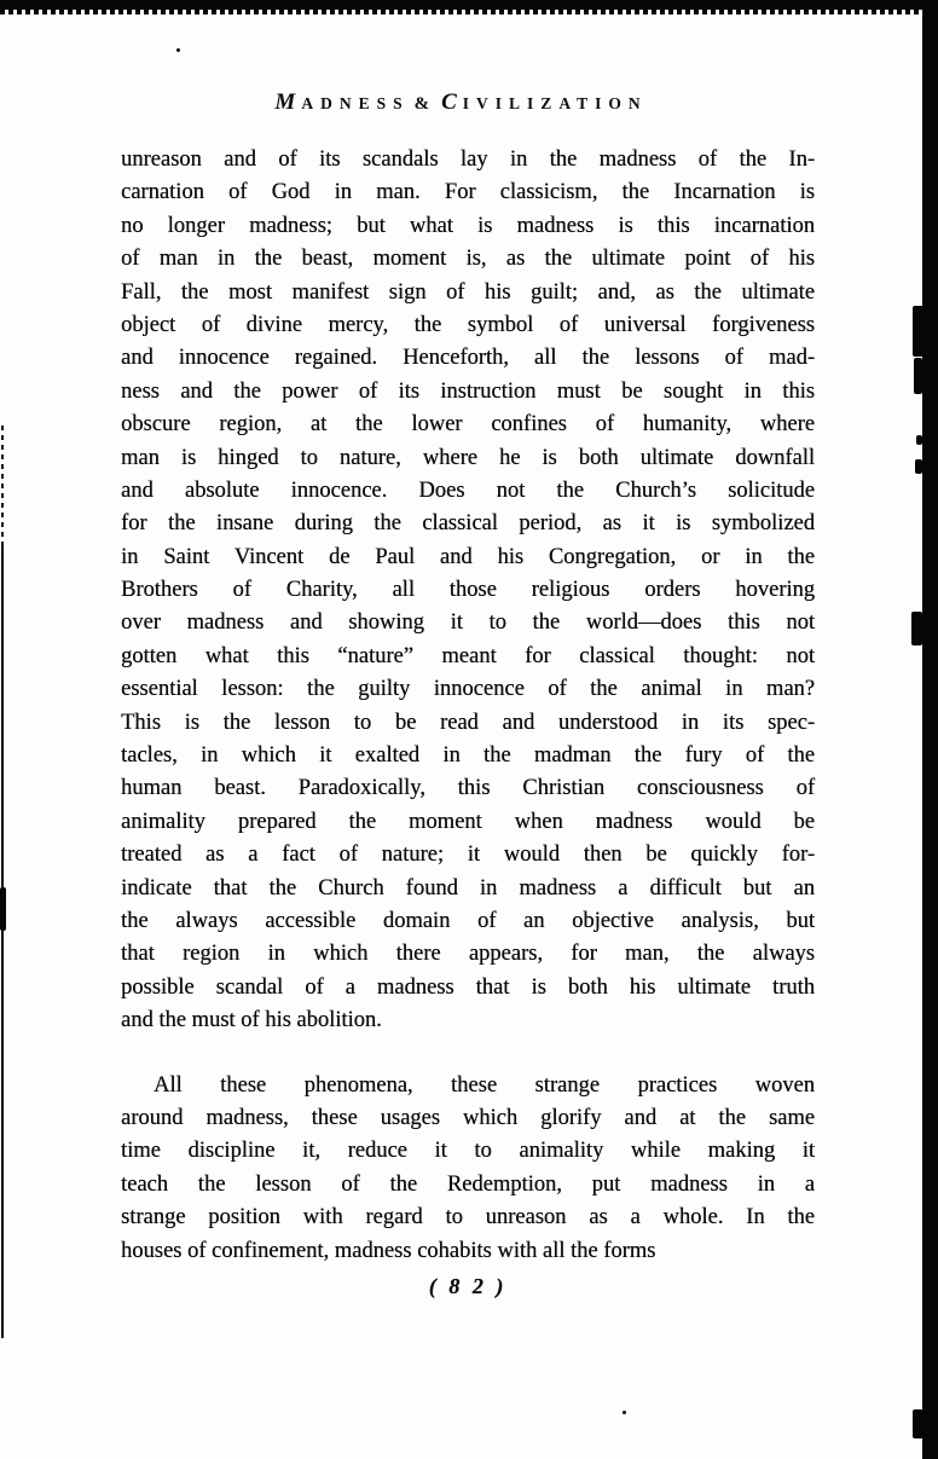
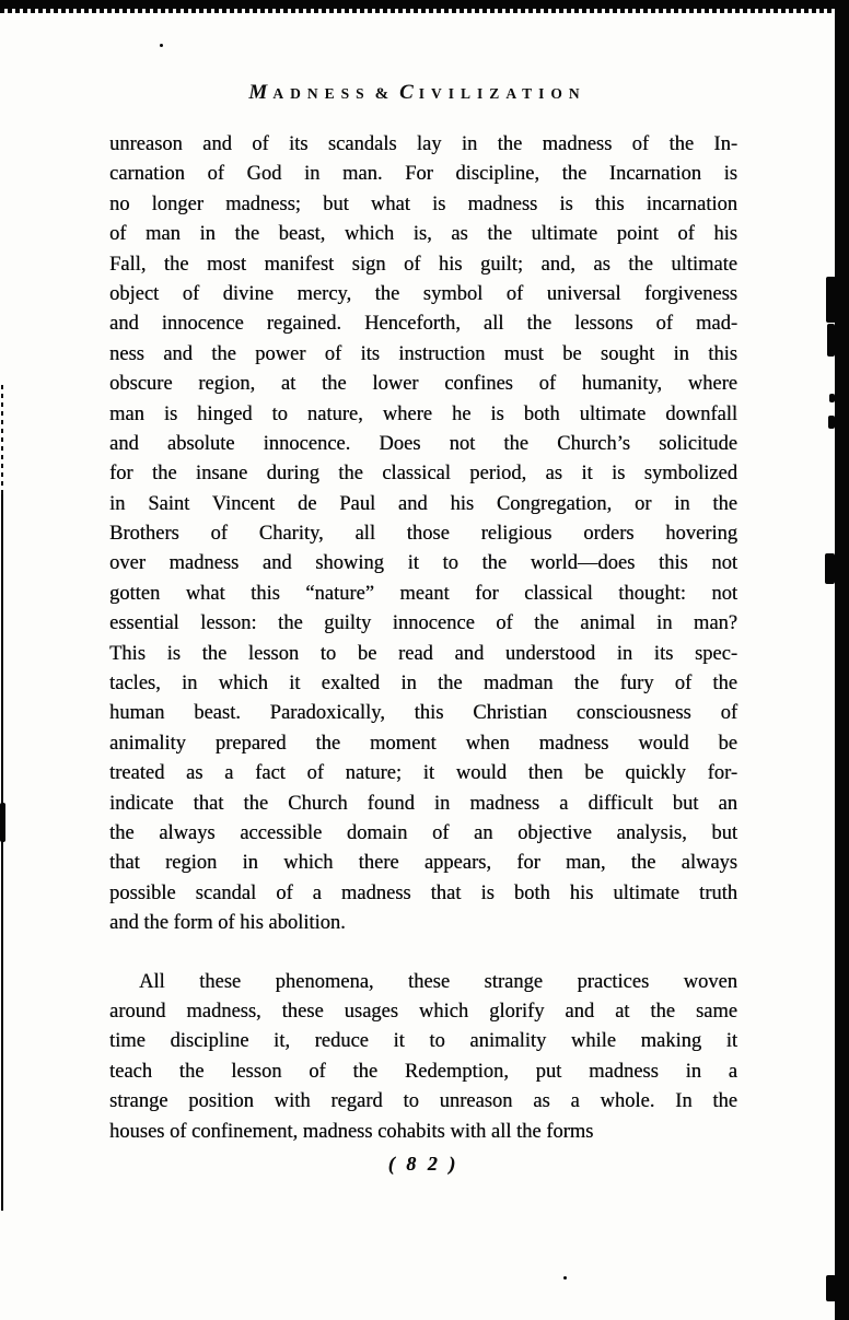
  MADNESS & CIVILIZATION
  unreason and of its scandals lay in the madness of the In-
- carnation of God in man. For classicism, the Incarnation is
+ carnation of God in man. For discipline, the Incarnation is
  no longer madness; but what is madness is this incarnation
- of man in the beast, moment is, as the ultimate point of his
+ of man in the beast, which is, as the ultimate point of his
  Fall, the most manifest sign of his guilt; and, as the ultimate
  object of divine mercy, the symbol of universal forgiveness
  and innocence regained. Henceforth, all the lessons of mad-
  ness and the power of its instruction must be sought in this
  obscure region, at the lower confines of humanity, where
  man is hinged to nature, where he is both ultimate downfall
  and absolute innocence. Does not the Church’s solicitude
  for the insane during the classical period, as it is symbolized
  in Saint Vincent de Paul and his Congregation, or in the
  Brothers of Charity, all those religious orders hovering
  over madness and showing it to the world—does this not
  gotten what this “nature” meant for classical thought: not
  essential lesson: the guilty innocence of the animal in man?
  This is the lesson to be read and understood in its spec-
  tacles, in which it exalted in the madman the fury of the
  human beast. Paradoxically, this Christian consciousness of
  animality prepared the moment when madness would be
  treated as a fact of nature; it would then be quickly for-
  indicate that the Church found in madness a difficult but an
  the always accessible domain of an objective analysis, but
  that region in which there appears, for man, the always
  possible scandal of a madness that is both his ultimate truth
- and the must of his abolition.
+ and the form of his abolition.
  All these phenomena, these strange practices woven
  around madness, these usages which glorify and at the same
  time discipline it, reduce it to animality while making it
  teach the lesson of the Redemption, put madness in a
  strange position with regard to unreason as a whole. In the
  houses of confinement, madness cohabits with all the forms
  ( 8 2 )
